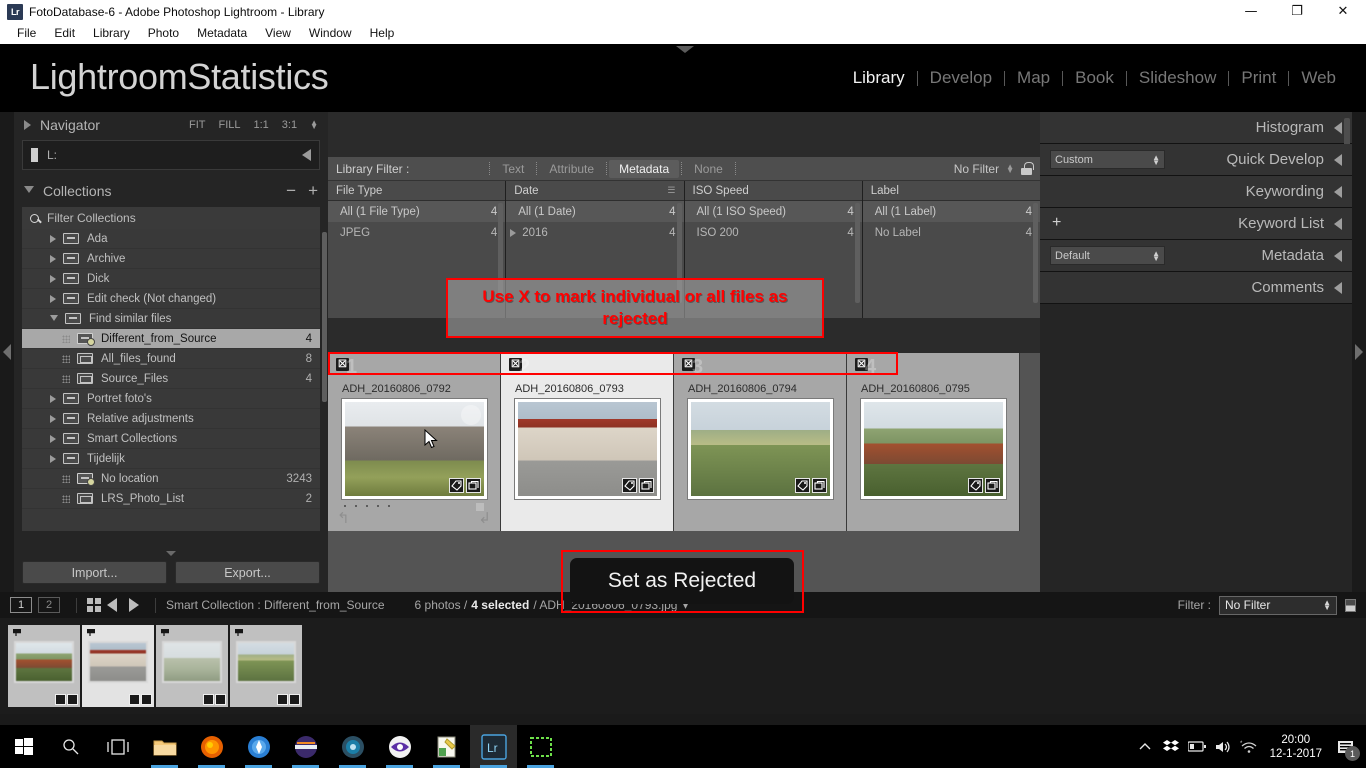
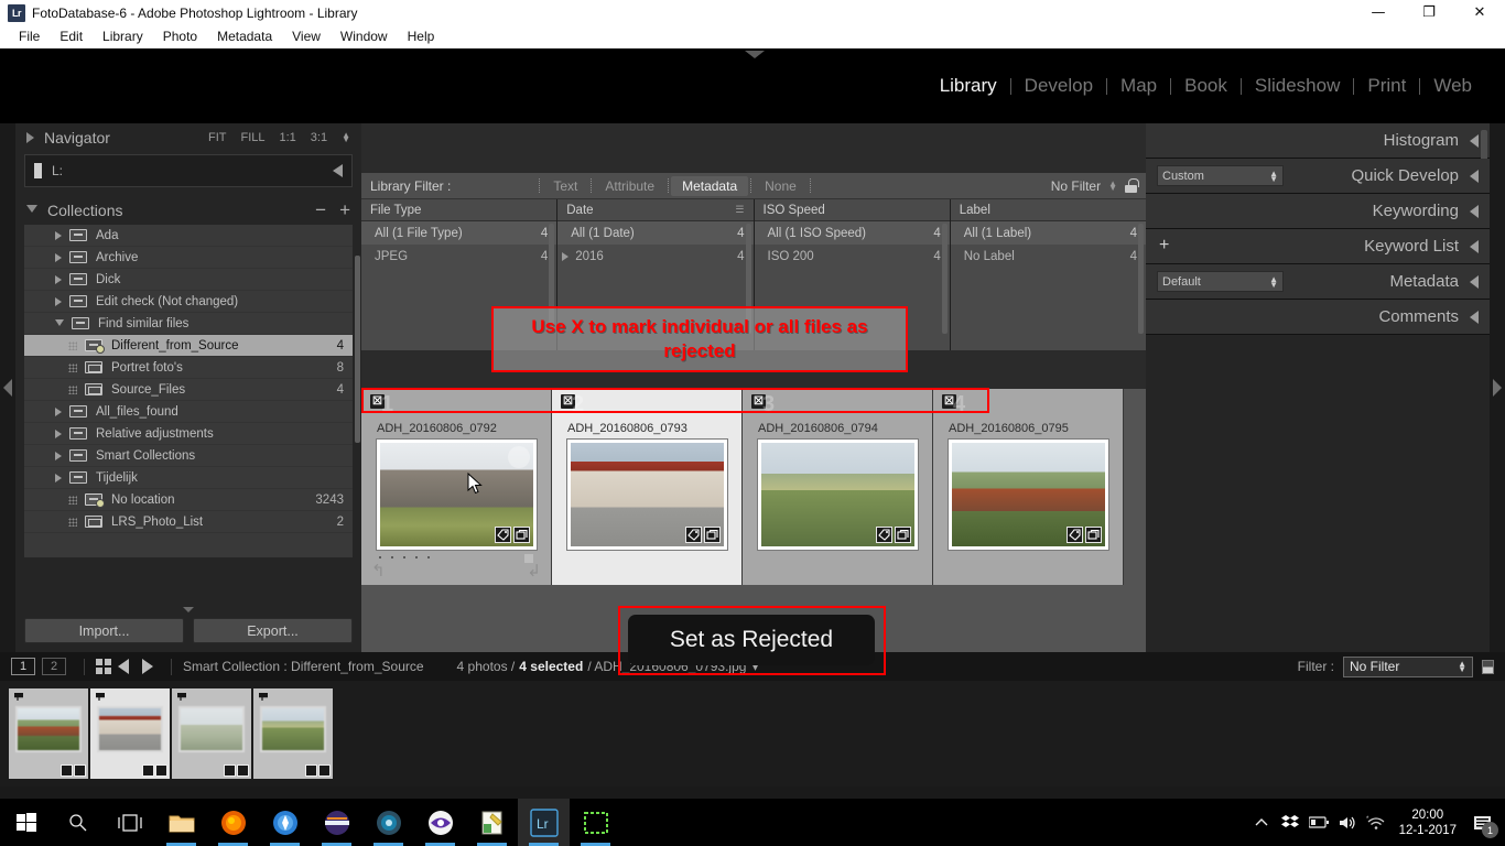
  Lr
  FotoDatabase-6 - Adobe Photoshop Lightroom - Library
  —
  ❐
  ✕
  File
  Edit
  Library
  Photo
  Metadata
  View
  Window
  Help
- LightroomStatistics
  Library
  Develop
  Map
  Book
  Slideshow
  Print
  Web
  Navigator
  FIT
  FILL
  1:1
  3:1
  ▲
  ▼
  L:
  Collections
  −
  +
- Filter Collections
  Ada
  Archive
  Dick
  Edit check (Not changed)
  Find similar files
  Different_from_Source
  4
- All_files_found
+ Portret foto's
  8
  Source_Files
  4
- Portret foto's
+ All_files_found
  Relative adjustments
  Smart Collections
  Tijdelijk
  No location
  3243
  LRS_Photo_List
  2
  Import...
  Export...
  Library Filter :
  Text
  Attribute
  Metadata
  None
  No Filter
  ▲
  ▼
  File Type
  All (1 File Type)
  4
  JPEG
  4
  Date
  ☰
  All (1 Date)
  4
  2016
  4
  ISO Speed
  All (1 ISO Speed)
  4
  ISO 200
  4
  Label
  All (1 Label)
  4
  No Label
  4
  Use X to mark individual or all files as rejected
  ☒
  1
  ADH_20160806_0792
  ↰
  ↲
  ☒
  2
  ADH_20160806_0793
  ☒
  3
  ADH_20160806_0794
  ☒
  4
  ADH_20160806_0795
  Set as Rejected
  Histogram
  Custom
  ▲
  ▼
  Quick Develop
  Keywording
  +
  Keyword List
  Default
  ▲
  ▼
  Metadata
  Comments
  1
  2
  Smart Collection : Different_from_Source
- 6 photos /
+ 4 photos /
  4 selected
  / ADH_20160806_0793.jpg
  ▾
  Filter :
  No Filter
  ▲
  ▼
  Lr
  20:00
  12-1-2017
  1
